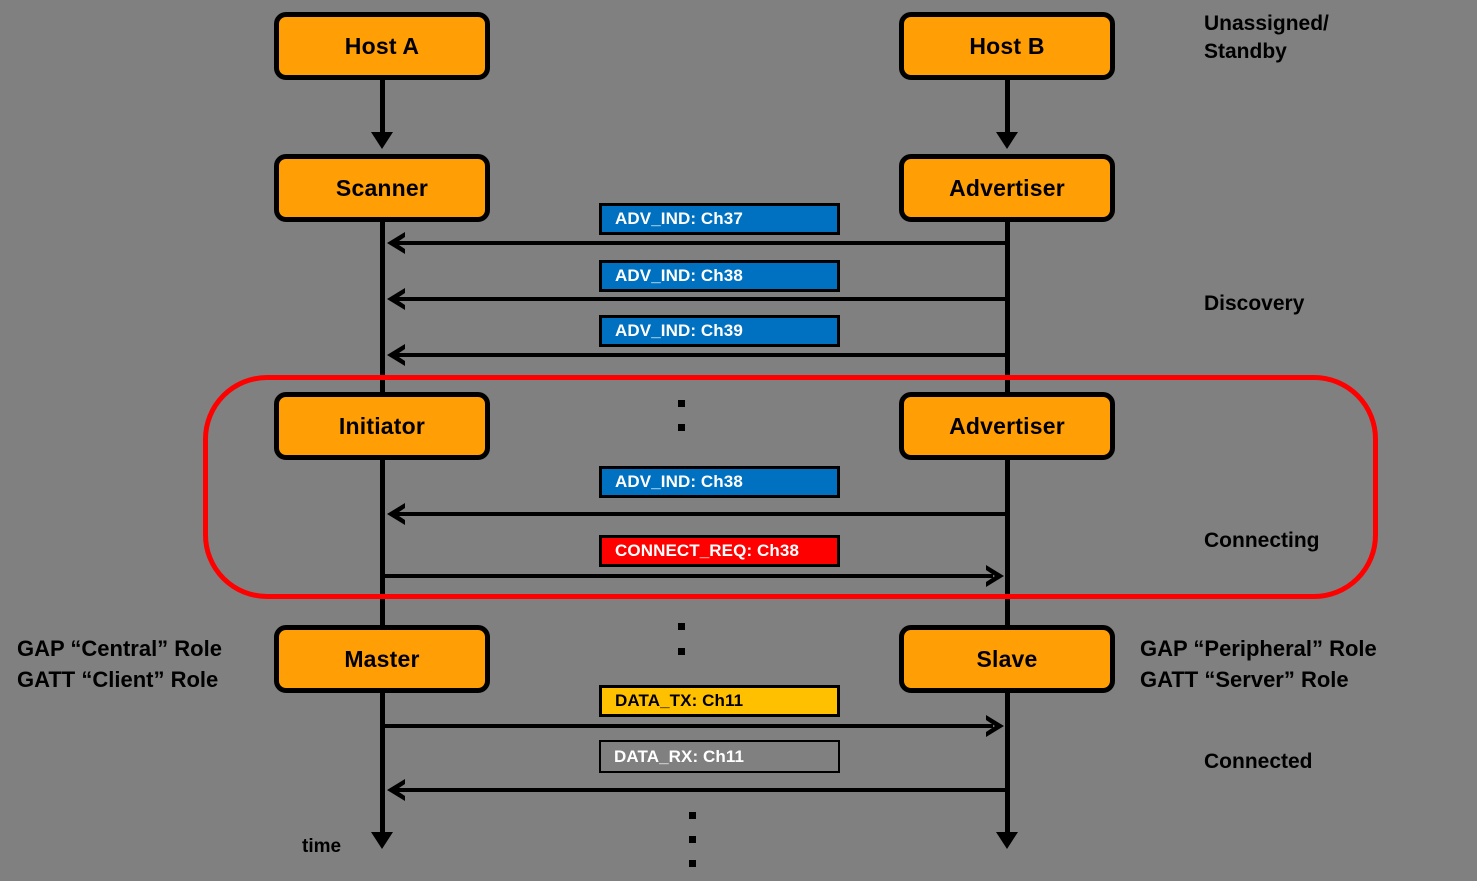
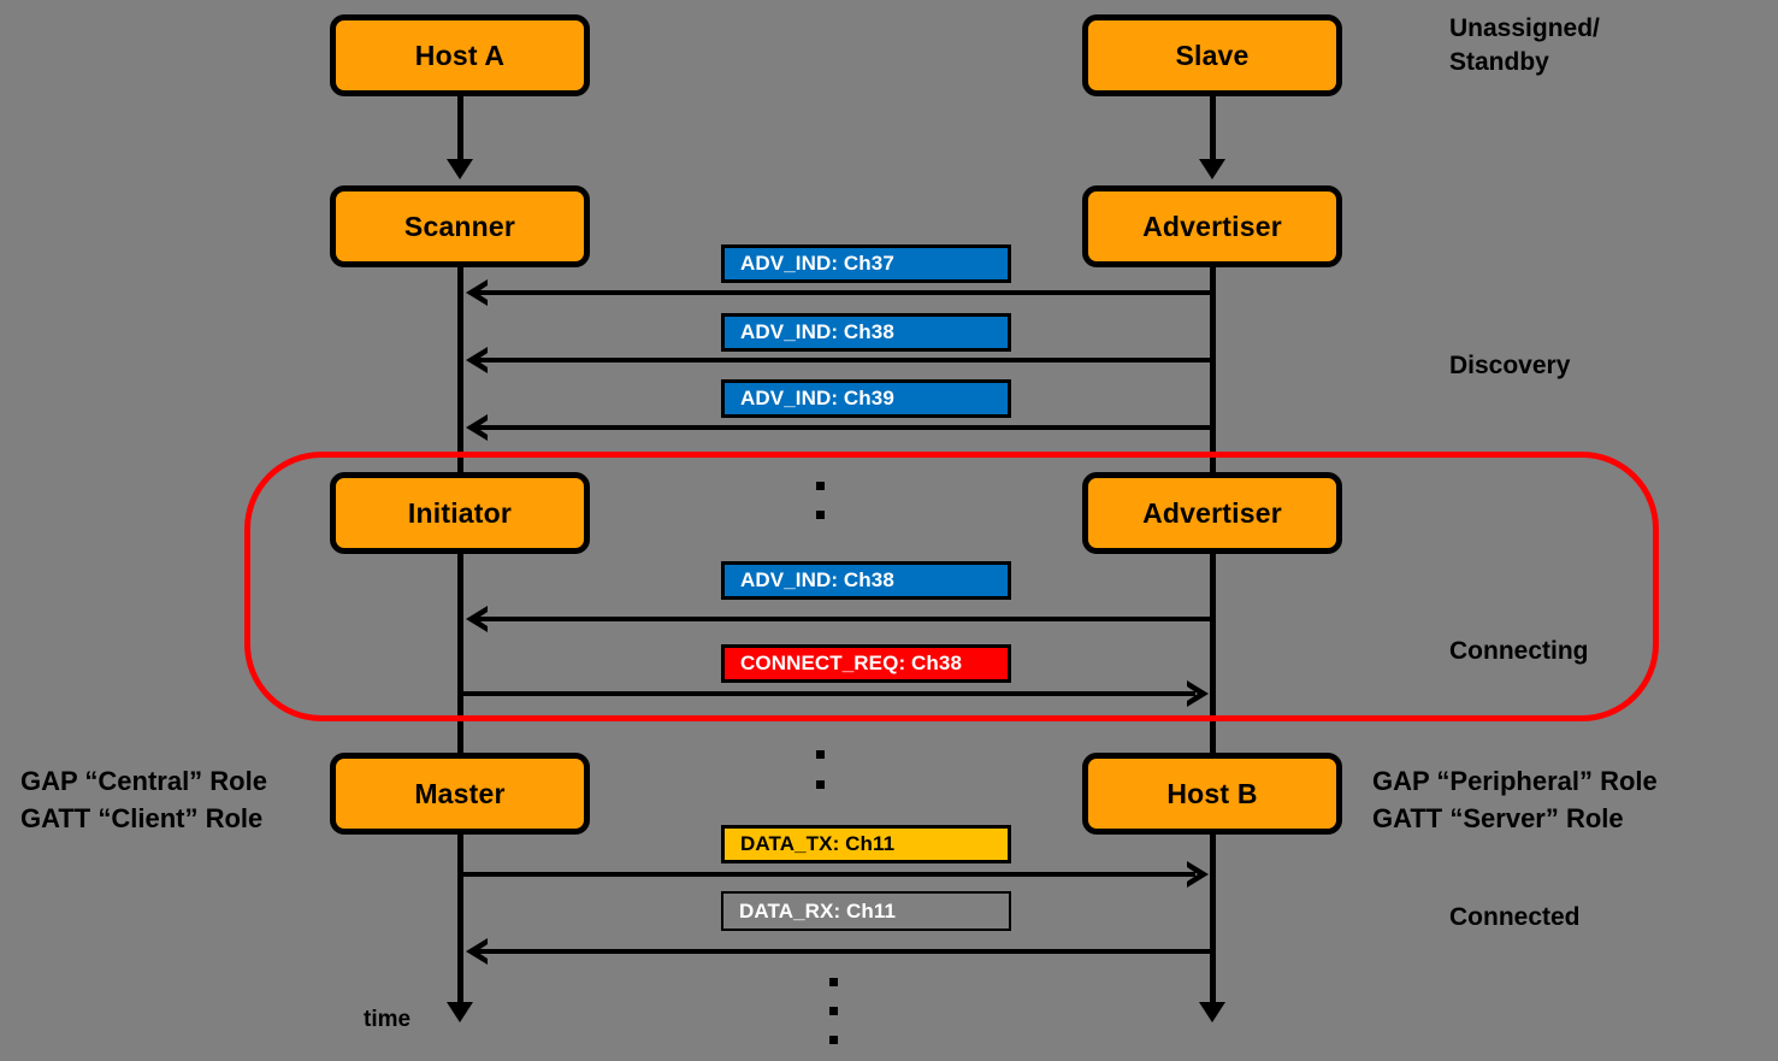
  Host A
- Host B
+ Slave
  Scanner
  Advertiser
  Initiator
  Advertiser
  Master
- Slave
+ Host B
  ADV_IND: Ch37
  ADV_IND: Ch38
  ADV_IND: Ch39
  ADV_IND: Ch38
  CONNECT_REQ: Ch38
  DATA_TX: Ch11
  DATA_RX: Ch11
  time
  Unassigned/
  Standby
  Discovery
  Connecting
  Connected
  GAP “Central” Role
  GATT “Client” Role
  GAP “Peripheral” Role
  GATT “Server” Role
